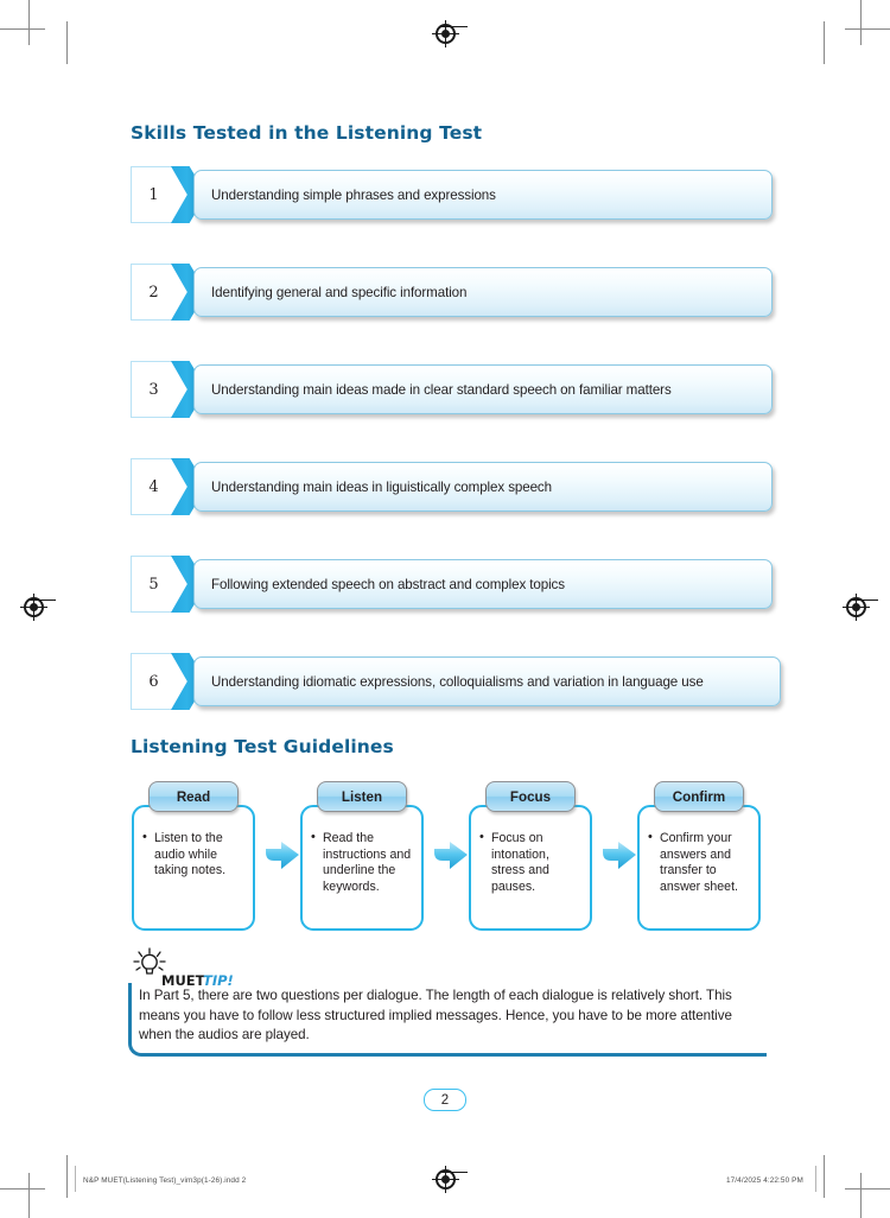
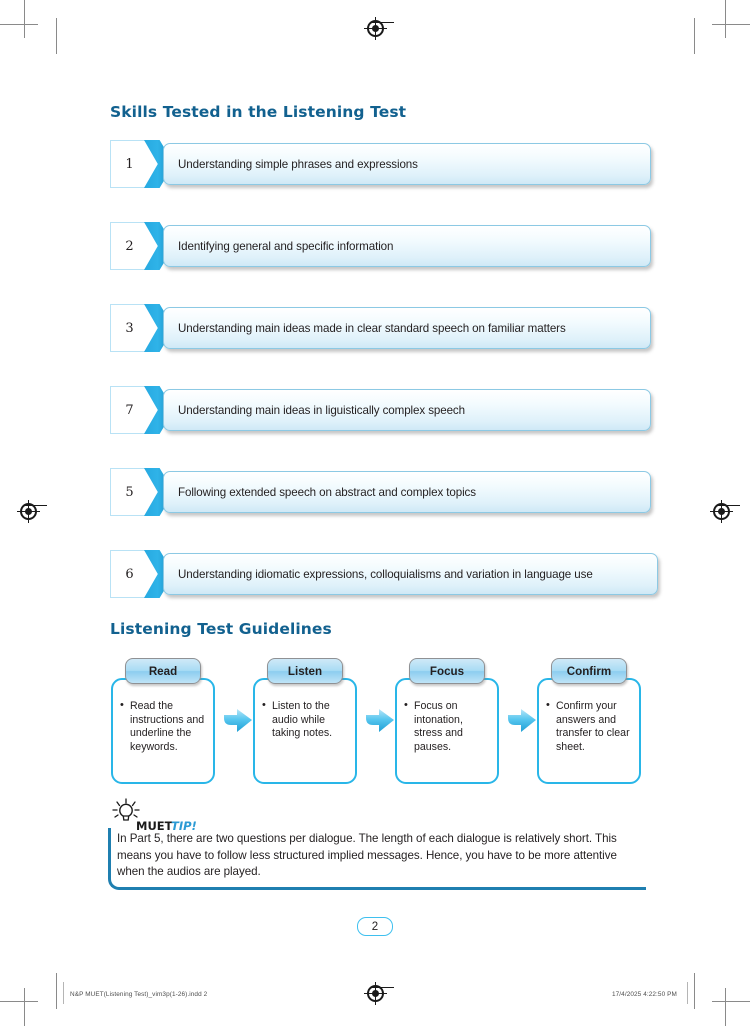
  Skills Tested in the Listening Test
  1
  Understanding simple phrases and expressions
  2
  Identifying general and specific information
  3
  Understanding main ideas made in clear standard speech on familiar matters
- 4
+ 7
  Understanding main ideas in liguistically complex speech
  5
  Following extended speech on abstract and complex topics
  6
  Understanding idiomatic expressions, colloquialisms and variation in language use
  Listening Test Guidelines
  Read
- Listen to the audio while taking notes.
+ Read the instructions and underline the keywords.
  Listen
- Read the instructions and underline the keywords.
+ Listen to the audio while taking notes.
  Focus
  Focus on intonation, stress and pauses.
  Confirm
- Confirm your answers and transfer to answer sheet.
+ Confirm your answers and transfer to clear sheet.
  MUET
  TIP!
  In Part 5, there are two questions per dialogue. The length of each dialogue is relatively short. This means you have to follow less structured implied messages. Hence, you have to be more attentive when the audios are played.
  2
